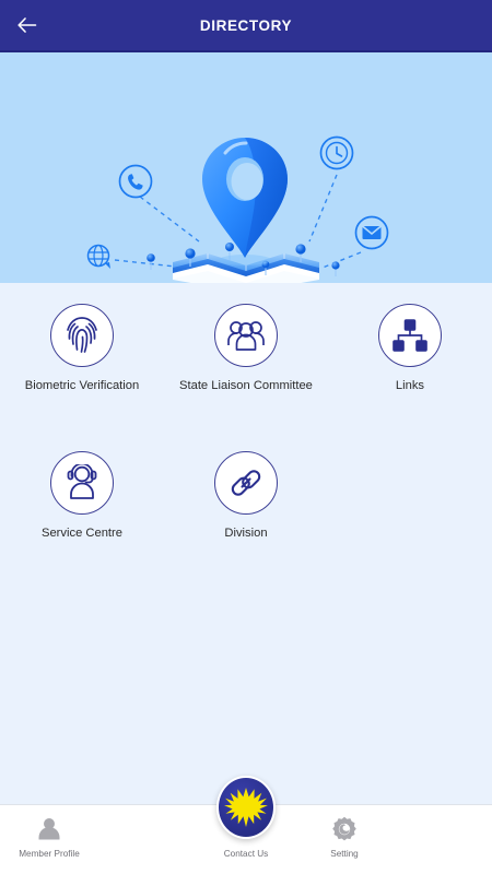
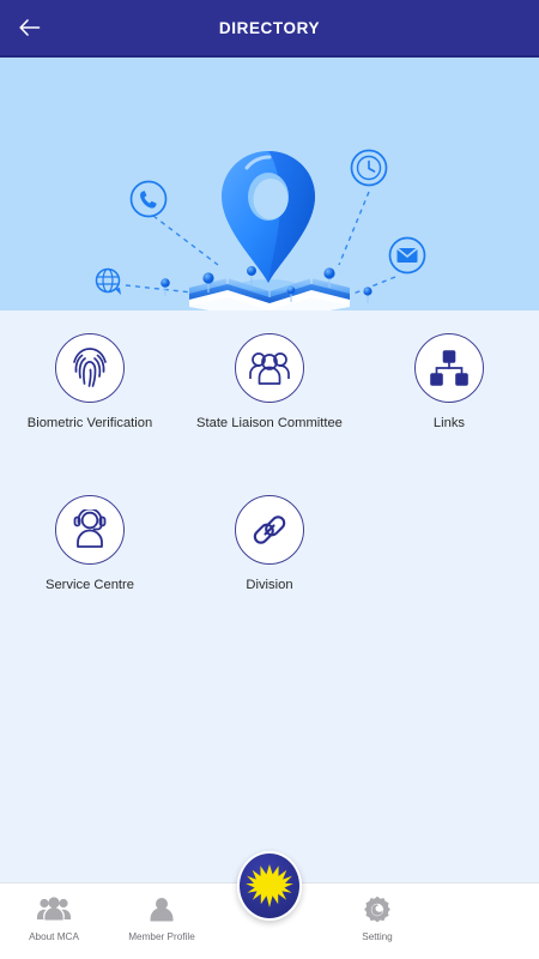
  DIRECTORY
  Biometric Verification
  State Liaison Committee
  Links
  Service Centre
  Division
+ About MCA
  Member Profile
- Contact Us
  Setting
